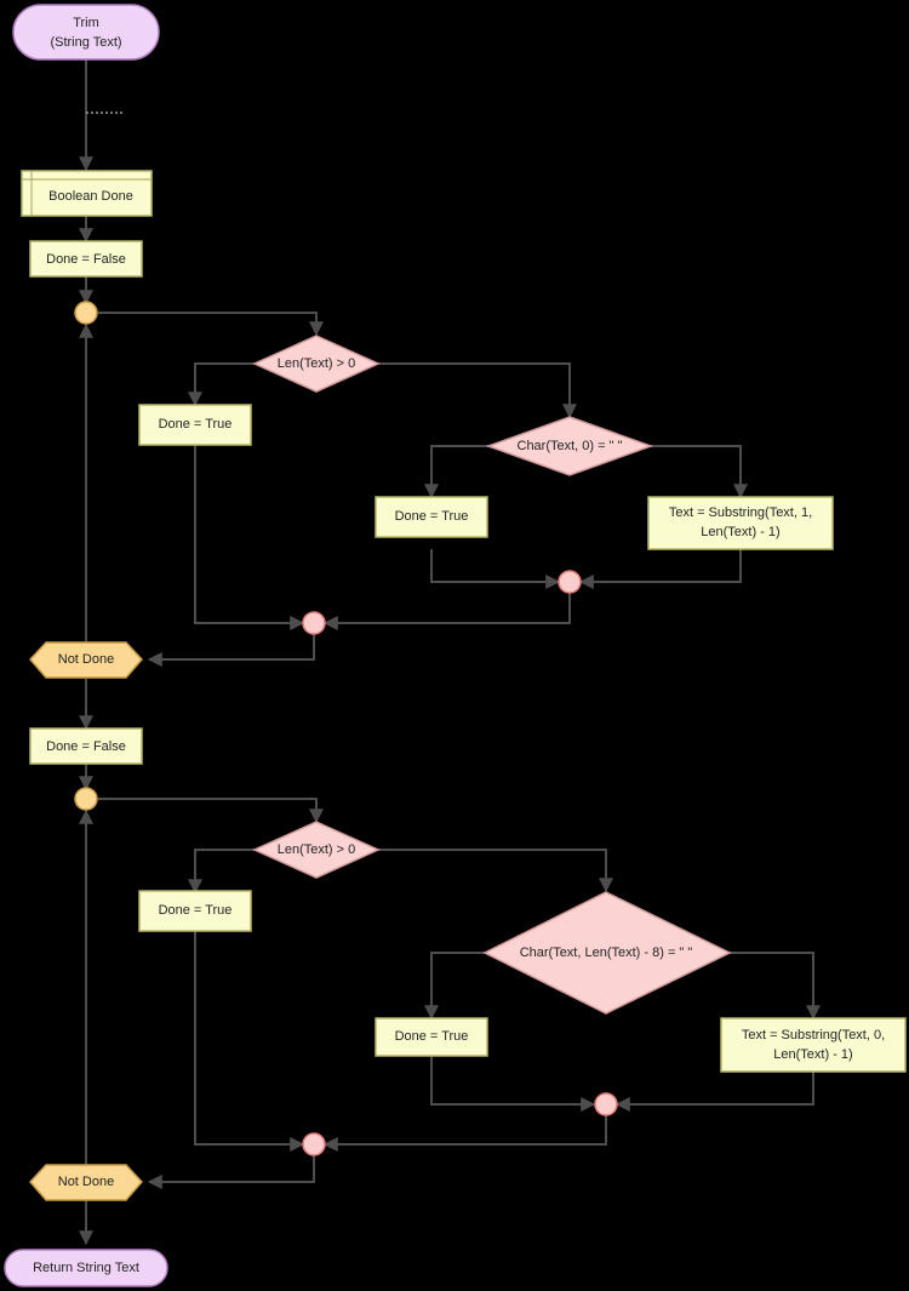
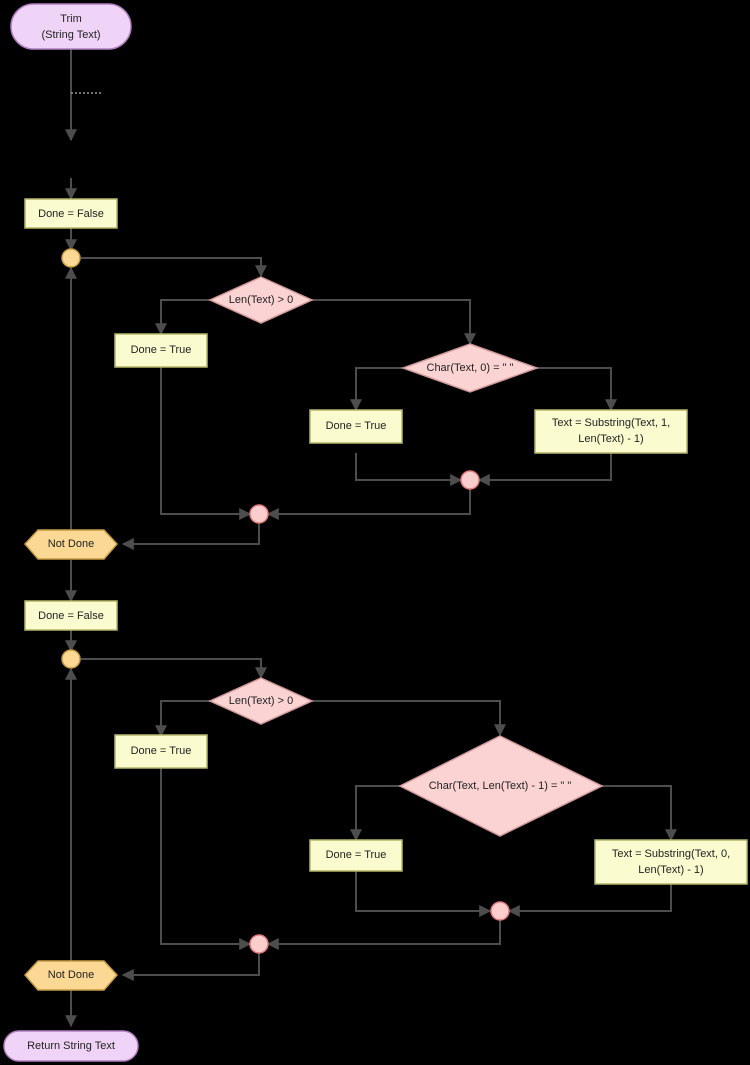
  Trim
  (String Text)
- Boolean Done
  Done = False
  Len(Text) > 0
  Done = True
  Char(Text, 0) = " "
  Done = True
  Text = Substring(Text, 1,
  Len(Text) - 1)
  Not Done
  Done = False
  Len(Text) > 0
  Done = True
- Char(Text, Len(Text) - 8) = " "
+ Char(Text, Len(Text) - 1) = " "
  Done = True
  Text = Substring(Text, 0,
  Len(Text) - 1)
  Not Done
  Return String Text
